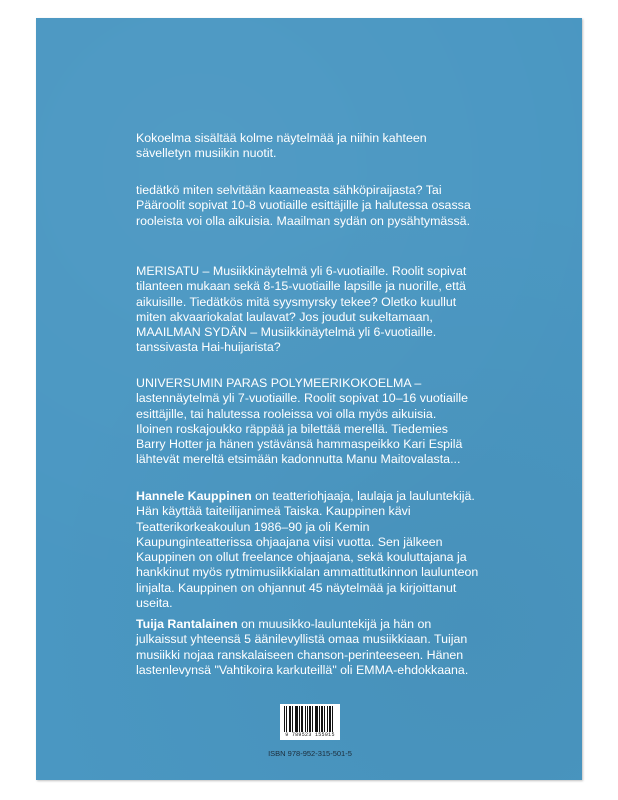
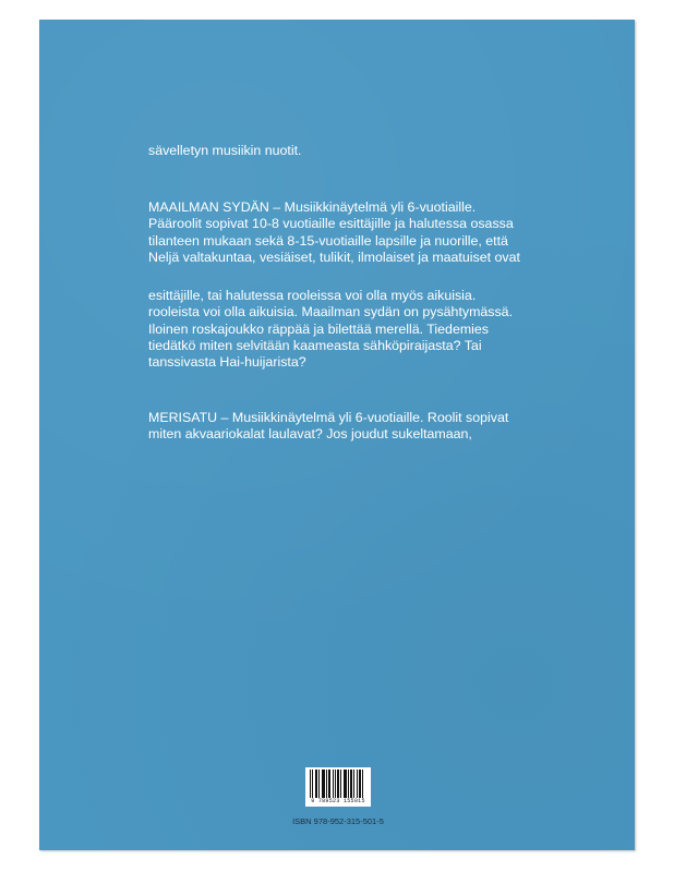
- Kokoelma sisältää kolme näytelmää ja niihin kahteen
  sävelletyn musiikin nuotit.
- tiedätkö miten selvitään kaameasta sähköpiraijasta? Tai
+ MAAILMAN SYDÄN – Musiikkinäytelmä yli 6-vuotiaille.
  Pääroolit sopivat 10-8 vuotiaille esittäjille ja halutessa osassa
- rooleista voi olla aikuisia. Maailman sydän on pysähtymässä.
+ tilanteen mukaan sekä 8-15-vuotiaille lapsille ja nuorille, että
+ Neljä valtakuntaa, vesiäiset, tulikit, ilmolaiset ja maatuiset ovat
- MERISATU – Musiikkinäytelmä yli 6-vuotiaille. Roolit sopivat
+ esittäjille, tai halutessa rooleissa voi olla myös aikuisia.
- tilanteen mukaan sekä 8-15-vuotiaille lapsille ja nuorille, että
+ rooleista voi olla aikuisia. Maailman sydän on pysähtymässä.
- aikuisille. Tiedätkös mitä syysmyrsky tekee? Oletko kuullut
- miten akvaariokalat laulavat? Jos joudut sukeltamaan,
+ Iloinen roskajoukko räppää ja bilettää merellä. Tiedemies
- MAAILMAN SYDÄN – Musiikkinäytelmä yli 6-vuotiaille.
+ tiedätkö miten selvitään kaameasta sähköpiraijasta? Tai
  tanssivasta Hai-huijarista?
- UNIVERSUMIN PARAS POLYMEERIKOKOELMA –
- lastennäytelmä yli 7-vuotiaille. Roolit sopivat 10–16 vuotiaille
- esittäjille, tai halutessa rooleissa voi olla myös aikuisia.
+ MERISATU – Musiikkinäytelmä yli 6-vuotiaille. Roolit sopivat
- Iloinen roskajoukko räppää ja bilettää merellä. Tiedemies
+ miten akvaariokalat laulavat? Jos joudut sukeltamaan,
- Barry Hotter ja hänen ystävänsä hammaspeikko Kari Espilä
- lähtevät mereltä etsimään kadonnutta Manu Maitovalasta...
- Hannele Kauppinen on teatteriohjaaja, laulaja ja lauluntekijä.
- Hän käyttää taiteilijanimeä Taiska. Kauppinen kävi
- Teatterikorkeakoulun 1986–90 ja oli Kemin
- Kaupunginteatterissa ohjaajana viisi vuotta. Sen jälkeen
- Kauppinen on ollut freelance ohjaajana, sekä kouluttajana ja
- hankkinut myös rytmimusiikkialan ammattitutkinnon laulunteon
- linjalta. Kauppinen on ohjannut 45 näytelmää ja kirjoittanut
- useita.
- Tuija Rantalainen on muusikko-lauluntekijä ja hän on
- julkaissut yhteensä 5 äänilevyllistä omaa musiikkiaan. Tuijan
- musiikki nojaa ranskalaiseen chanson-perinteeseen. Hänen
- lastenlevynsä "Vahtikoira karkuteillä" oli EMMA-ehdokkaana.
  ISBN 978-952-315-501-5
